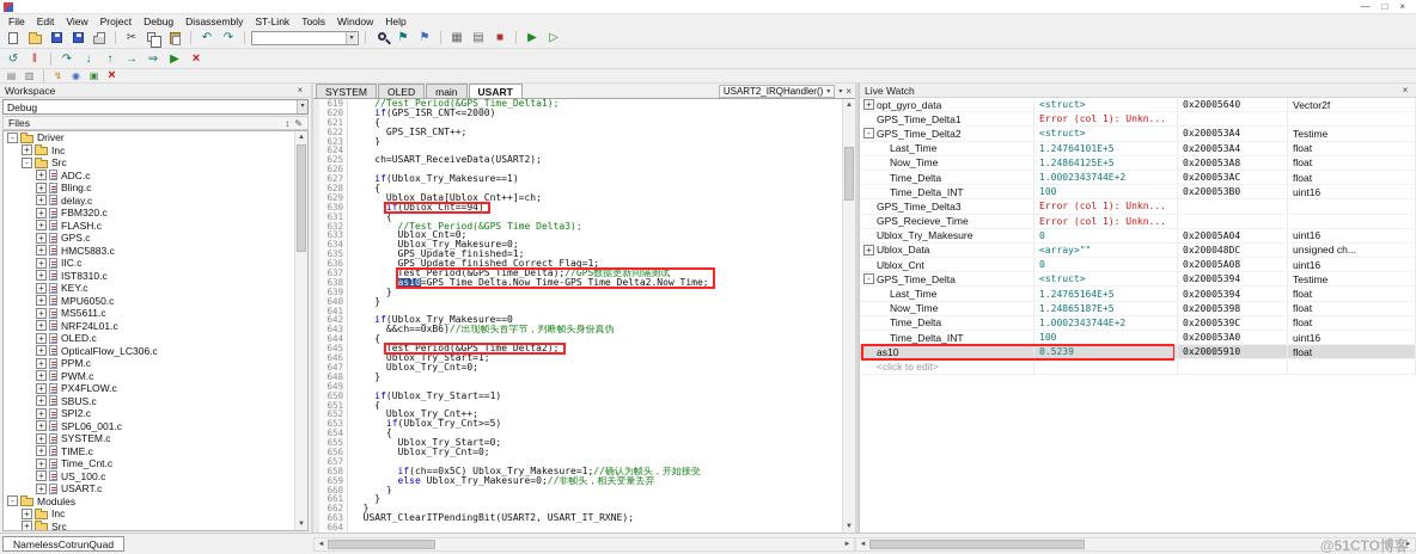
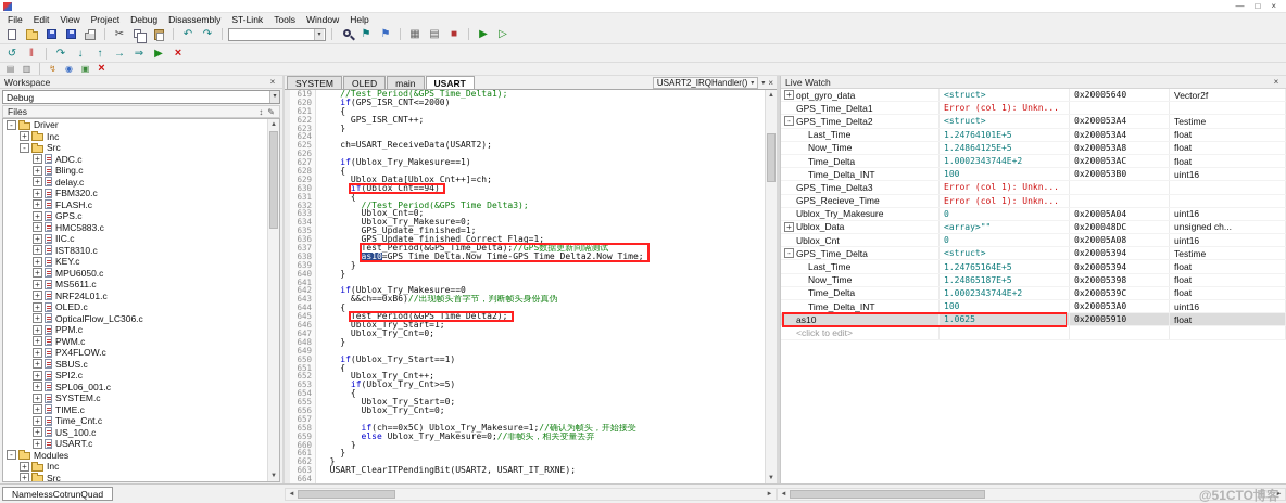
  —
  □
  ×
  File
  Edit
  View
  Project
  Debug
  Disassembly
  ST-Link
  Tools
  Window
  Help
  ✂
  ↶
  ↷
  ⚑
  ⚑
  ▦
  ▤
  ■
  ▶
  ▷
  ↺
  ‖
  ↷
  ↓
  ↑
  →
  ⇒
  ▶
  ×
  ▤
  ▥
  ↯
  ◉
  ▣
  ×
  Workspace
  ×
  Debug
  Files
  ↕
  ✎
  -
  Driver
  +
  Inc
  -
  Src
  +
  ADC.c
  +
  Bling.c
  +
  delay.c
  +
  FBM320.c
  +
  FLASH.c
  +
  GPS.c
  +
  HMC5883.c
  +
  IIC.c
  +
  IST8310.c
  +
  KEY.c
  +
  MPU6050.c
  +
  MS5611.c
  +
  NRF24L01.c
  +
  OLED.c
  +
  OpticalFlow_LC306.c
  +
  PPM.c
  +
  PWM.c
  +
  PX4FLOW.c
  +
  SBUS.c
  +
  SPI2.c
  +
  SPL06_001.c
  +
  SYSTEM.c
  +
  TIME.c
  +
  Time_Cnt.c
  +
  US_100.c
  +
  USART.c
  -
  Modules
  +
  Inc
  +
  Src
  SYSTEM
  OLED
  main
  USART
  USART2_IRQHandler()
  ×
  619
  //Test_Period(&GPS_Time_Delta1);
  620
  if(GPS_ISR_CNT<=2000)
  621
  {
  622
  GPS_ISR_CNT++;
  623
  }
  624
  625
  ch=USART_ReceiveData(USART2);
  626
  627
  if(Ublox_Try_Makesure==1)
  628
  {
  629
  Ublox_Data[Ublox_Cnt++]=ch;
  630
  if(Ublox_Cnt==94)
  631
  {
  632
  //Test_Period(&GPS_Time_Delta3);
  633
  Ublox_Cnt=0;
  634
  Ublox_Try_Makesure=0;
  635
  GPS_Update_finished=1;
  636
  GPS_Update_finished_Correct_Flag=1;
  637
  Test_Period(&GPS_Time_Delta);//GPS数据更新间隔测试
  638
  as10=GPS_Time_Delta.Now_Time-GPS_Time_Delta2.Now_Time;
  639
  }
  640
  }
  641
  642
  if(Ublox_Try_Makesure==0
  643
  &&ch==0xB6)//出现帧头首字节，判断帧头身份真伪
  644
  {
  645
  Test_Period(&GPS_Time_Delta2);
  646
  Ublox_Try_Start=1;
  647
  Ublox_Try_Cnt=0;
  648
  }
  649
  650
  if(Ublox_Try_Start==1)
  651
  {
  652
  Ublox_Try_Cnt++;
  653
  if(Ublox_Try_Cnt>=5)
  654
  {
  655
  Ublox_Try_Start=0;
  656
  Ublox_Try_Cnt=0;
  657
  658
  if(ch==0x5C) Ublox_Try_Makesure=1;//确认为帧头，开始接受
  659
  else Ublox_Try_Makesure=0;//非帧头，相关变量丢弃
  660
  }
  661
  }
  662
  }
  663
  USART_ClearITPendingBit(USART2, USART_IT_RXNE);
  664
  Live Watch
  ×
  +
  opt_gyro_data
  <struct>
  0x20005640
  Vector2f
  GPS_Time_Delta1
  Error (col 1): Unkn...
  -
  GPS_Time_Delta2
  <struct>
  0x200053A4
  Testime
  Last_Time
  1.24764101E+5
  0x200053A4
  float
  Now_Time
  1.24864125E+5
  0x200053A8
  float
  Time_Delta
  1.0002343744E+2
  0x200053AC
  float
  Time_Delta_INT
  100
  0x200053B0
  uint16
  GPS_Time_Delta3
  Error (col 1): Unkn...
  GPS_Recieve_Time
  Error (col 1): Unkn...
  Ublox_Try_Makesure
  0
  0x20005A04
  uint16
  +
  Ublox_Data
  <array>""
  0x200048DC
  unsigned ch...
  Ublox_Cnt
  0
  0x20005A08
  uint16
  -
  GPS_Time_Delta
  <struct>
  0x20005394
  Testime
  Last_Time
  1.24765164E+5
  0x20005394
  float
  Now_Time
  1.24865187E+5
  0x20005398
  float
  Time_Delta
  1.0002343744E+2
  0x2000539C
  float
  Time_Delta_INT
  100
  0x200053A0
  uint16
  as10
- 0.5239
+ 1.0625
  0x20005910
  float
  <click to edit>
  NamelessCotrunQuad
  @51CTO博客
